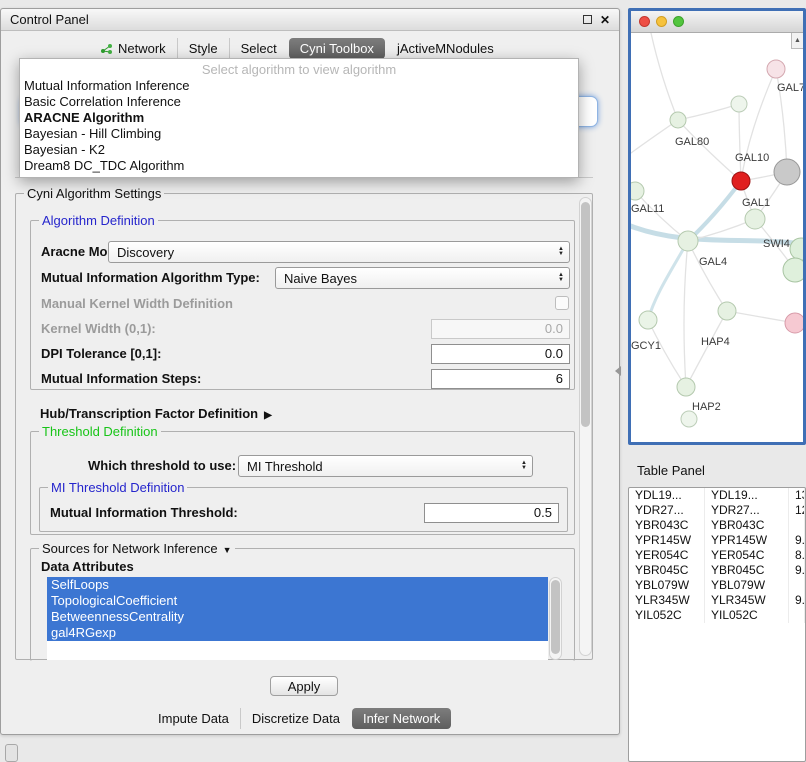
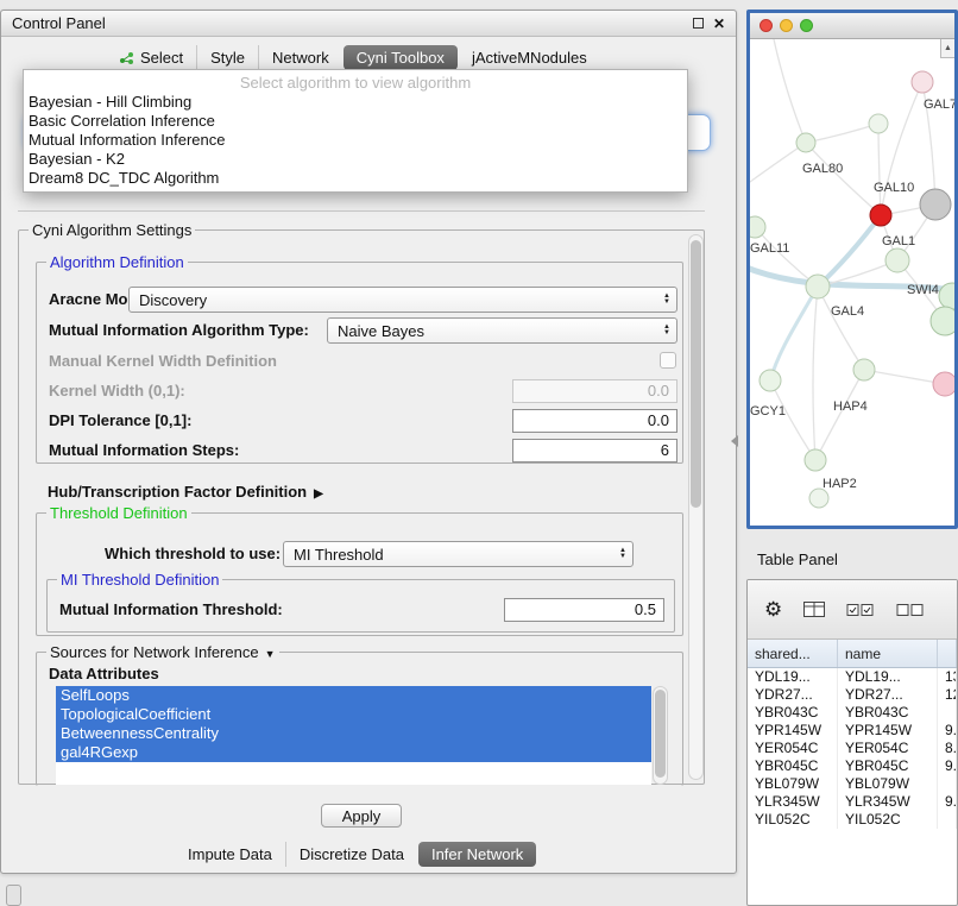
  Control Panel
  ✕
- Network
+ Select
  Style
- Select
+ Network
  Cyni Toolbox
  jActiveMNodules
  Select algorithm to view algorithm
- Mutual Information Inference
+ Bayesian - Hill Climbing
  Basic Correlation Inference
- ARACNE Algorithm
- Bayesian - Hill Climbing
+ Mutual Information Inference
  Bayesian - K2
  Dream8 DC_TDC Algorithm
  Cyni Algorithm Settings
  Algorithm Definition
  Aracne Mo
  Discovery
  Mutual Information Algorithm Type:
  Naive Bayes
  Manual Kernel Width Definition
  Kernel Width (0,1):
  0.0
  DPI Tolerance [0,1]:
  0.0
  Mutual Information Steps:
  6
  Hub/Transcription Factor Definition ▶
  Threshold Definition
  Which threshold to use:
  MI Threshold
  MI Threshold Definition
  Mutual Information Threshold:
  0.5
  Sources for Network Inference ▼
  Data Attributes
  SelfLoops
  TopologicalCoefficient
  BetweennessCentrality
  gal4RGexp
  Apply
  Impute Data
  Discretize Data
  Infer Network
  GAL7
  GAL80
  GAL10
  GAL11
  GAL1
  SWI4
  GAL4
  GCY1
  HAP4
  HAP2
  Table Panel
+ ⚙
+ shared...
+ name
  YDL19...
  YDL19...
  YDR27...
  YDR27...
  YBR043C
  YBR043C
  YPR145W
  YPR145W
  9.
  YER054C
  YER054C
  8.
  YBR045C
  YBR045C
  9.
  YBL079W
  YBL079W
  YLR345W
  YLR345W
  9.
  YIL052C
  YIL052C
